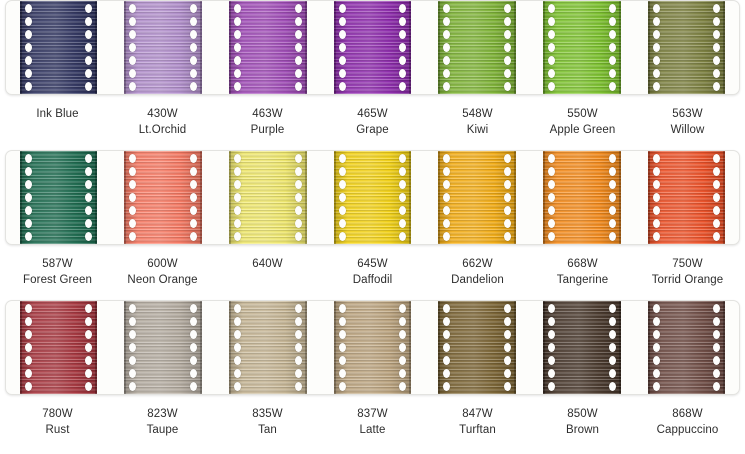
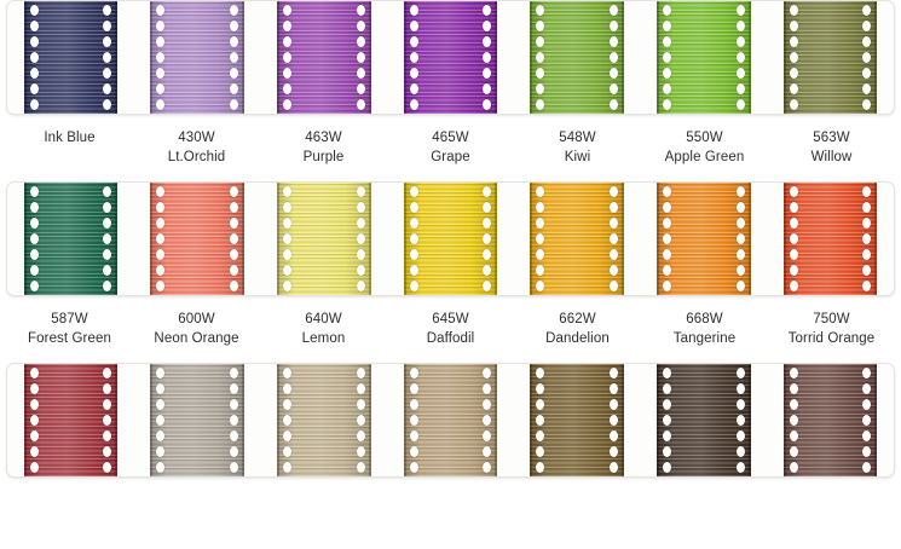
  Ink Blue
  430W
  Lt.Orchid
  463W
  Purple
  465W
  Grape
  548W
  Kiwi
  550W
  Apple Green
  563W
  Willow
  587W
  Forest Green
  600W
  Neon Orange
  640W
+ Lemon
  645W
  Daffodil
  662W
  Dandelion
  668W
  Tangerine
  750W
  Torrid Orange
- 780W
- Rust
- 823W
- Taupe
- 835W
- Tan
- 837W
- Latte
- 847W
- Turftan
- 850W
- Brown
- 868W
- Cappuccino
